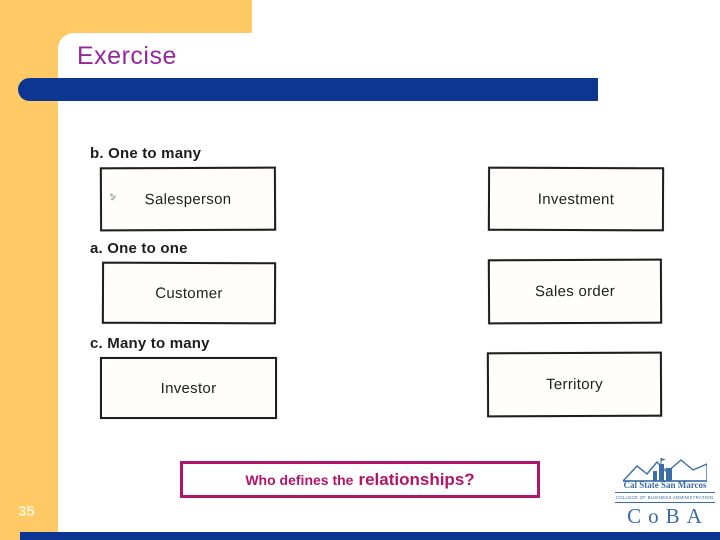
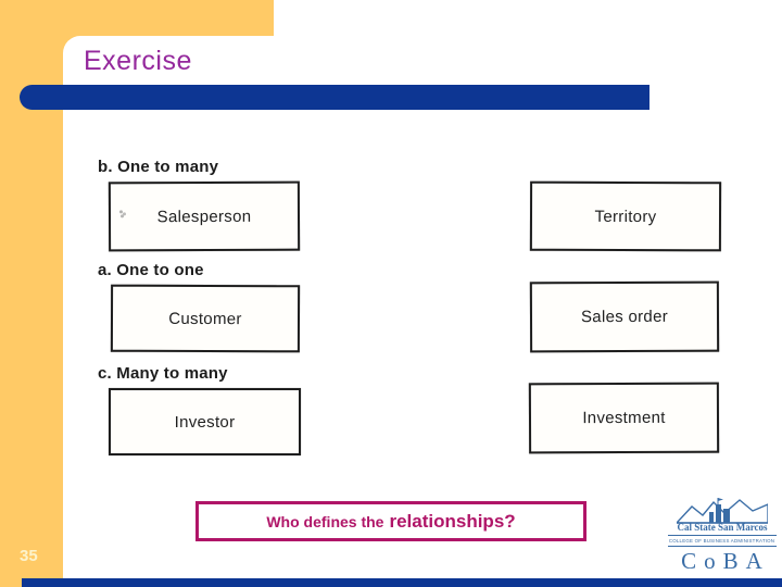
  Exercise
  b. One to many
  Salesperson
- Investment
+ Territory
  a. One to one
  Customer
  Sales order
  c. Many to many
  Investor
- Territory
+ Investment
  Who defines the
  relationships?
  35
  Cal State San Marcos
  CoBA
